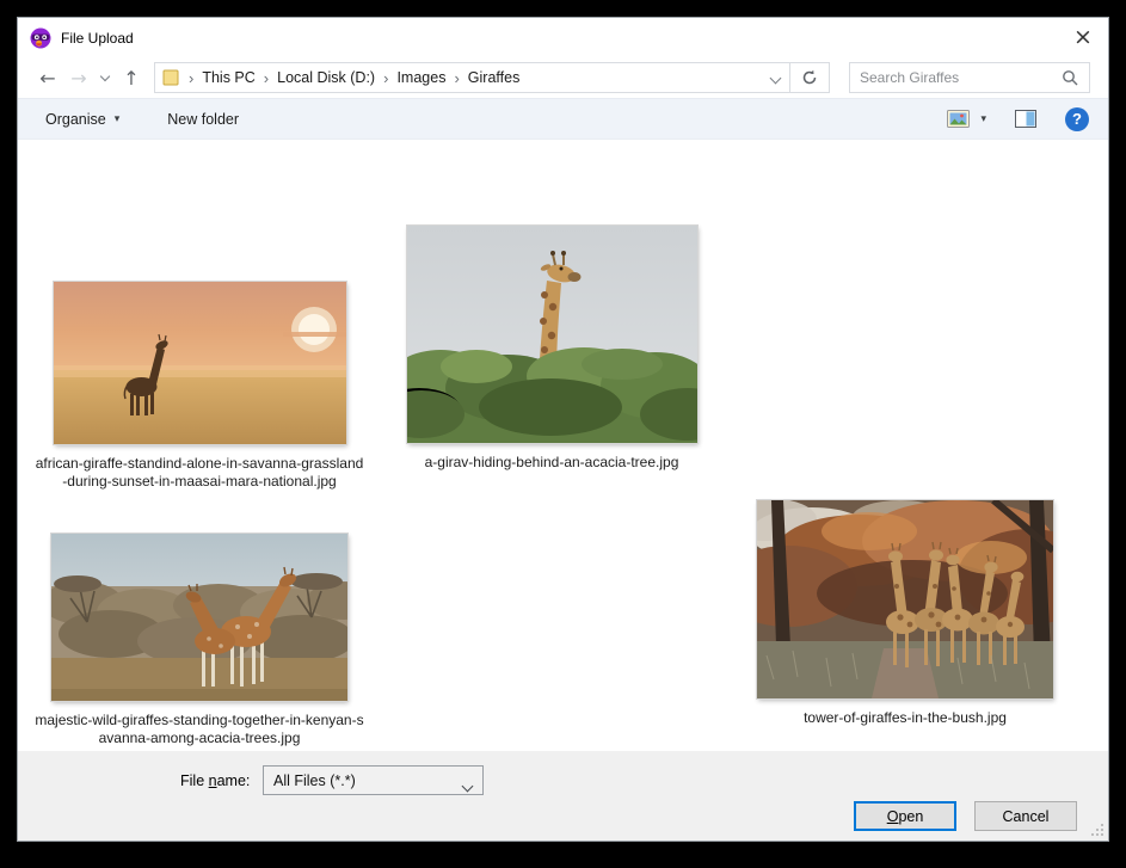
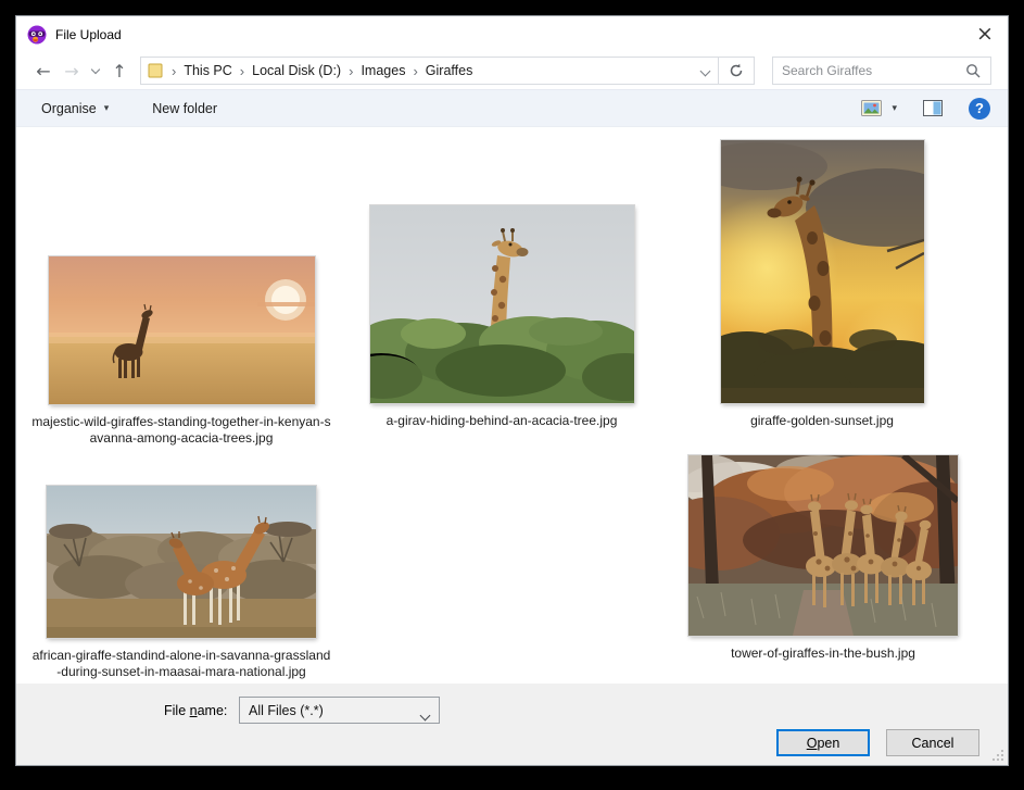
  File Upload
  ×
  ←
  →
  ↑
  ›
  This PC
  ›
  Local Disk (D:)
  ›
  Images
  ›
  Giraffes
  Search Giraffes
  Organise
  ▾
  New folder
  ▾
  ?
- african-giraffe-standind-alone-in-savanna-grassland-during-sunset-in-maasai-mara-national.jpg
+ majestic-wild-giraffes-standing-together-in-kenyan-savanna-among-acacia-trees.jpg
  a-girav-hiding-behind-an-acacia-tree.jpg
+ giraffe-golden-sunset.jpg
- majestic-wild-giraffes-standing-together-in-kenyan-savanna-among-acacia-trees.jpg
+ african-giraffe-standind-alone-in-savanna-grassland-during-sunset-in-maasai-mara-national.jpg
  tower-of-giraffes-in-the-bush.jpg
  File name:
  All Files (*.*)
  Open
  Cancel
